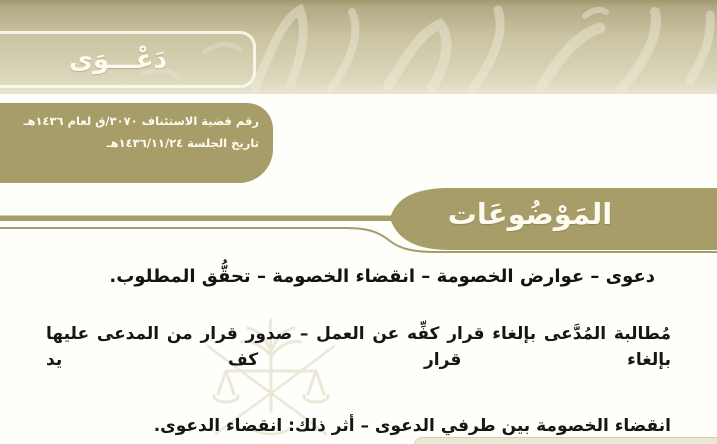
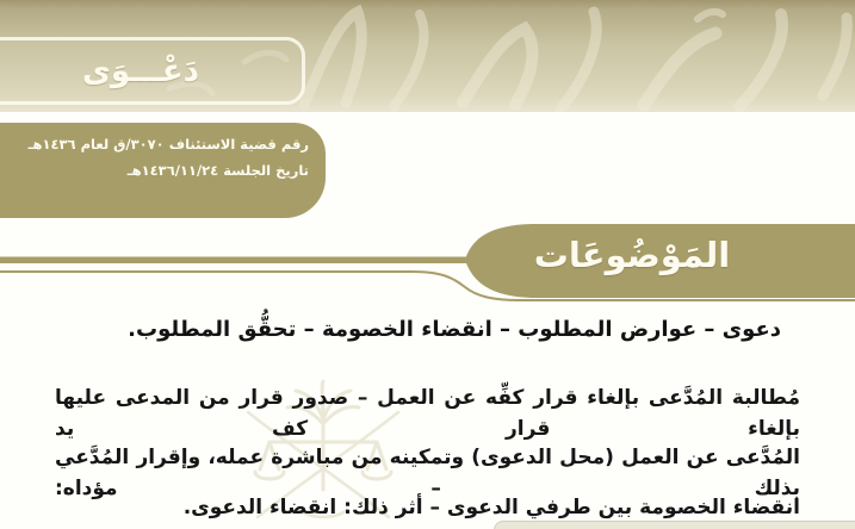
  دَعْـــوَى
  رقم قضية الاستئناف ٣٠٧٠/ق لعام ١٤٣٦هـ
  تاريخ الجلسة ١٤٣٦/١١/٢٤هـ
  المَوْضُوعَات
- دعوى – عوارض الخصومة – انقضاء الخصومة – تحقُّق المطلوب.
+ دعوى – عوارض المطلوب – انقضاء الخصومة – تحقُّق المطلوب.
  مُطالبة المُدَّعى بإلغاء قرار كفِّه عن العمل – صدور قرار من المدعى عليها بإلغاء قرار كف يد
+ المُدَّعى عن العمل (محل الدعوى) وتمكينه من مباشرة عمله، وإقرار المُدَّعي بذلك – مؤداه:
  انقضاء الخصومة بين طرفي الدعوى – أثر ذلك: انقضاء الدعوى.
